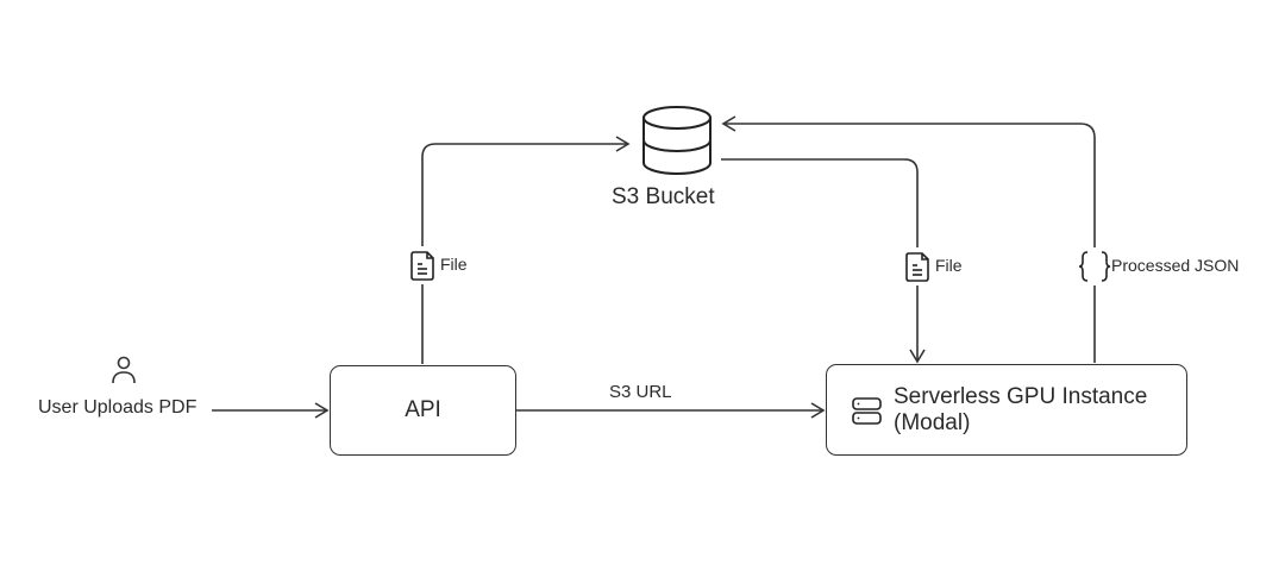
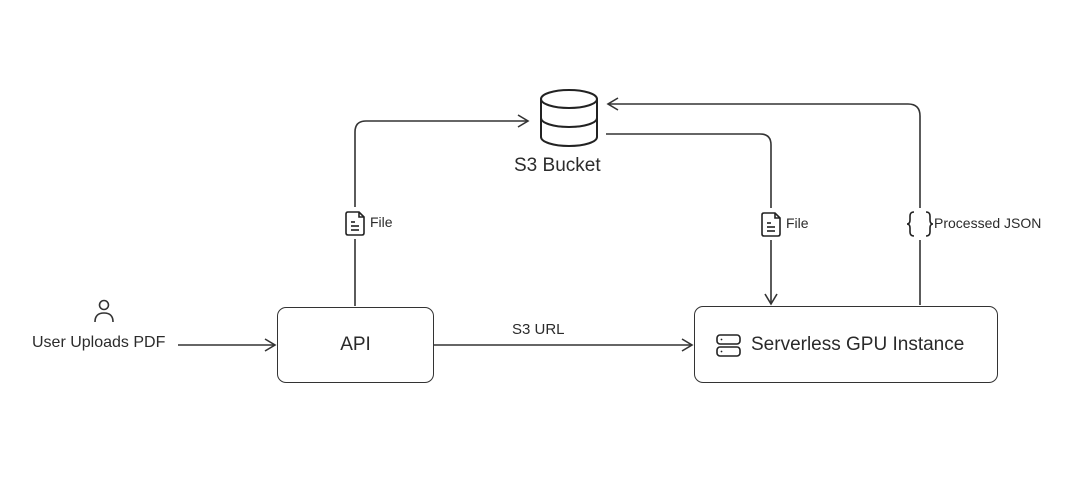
  S3 Bucket
  User Uploads PDF
  File
  S3 URL
  File
  Processed JSON
  API
  Serverless GPU Instance
- (Modal)
